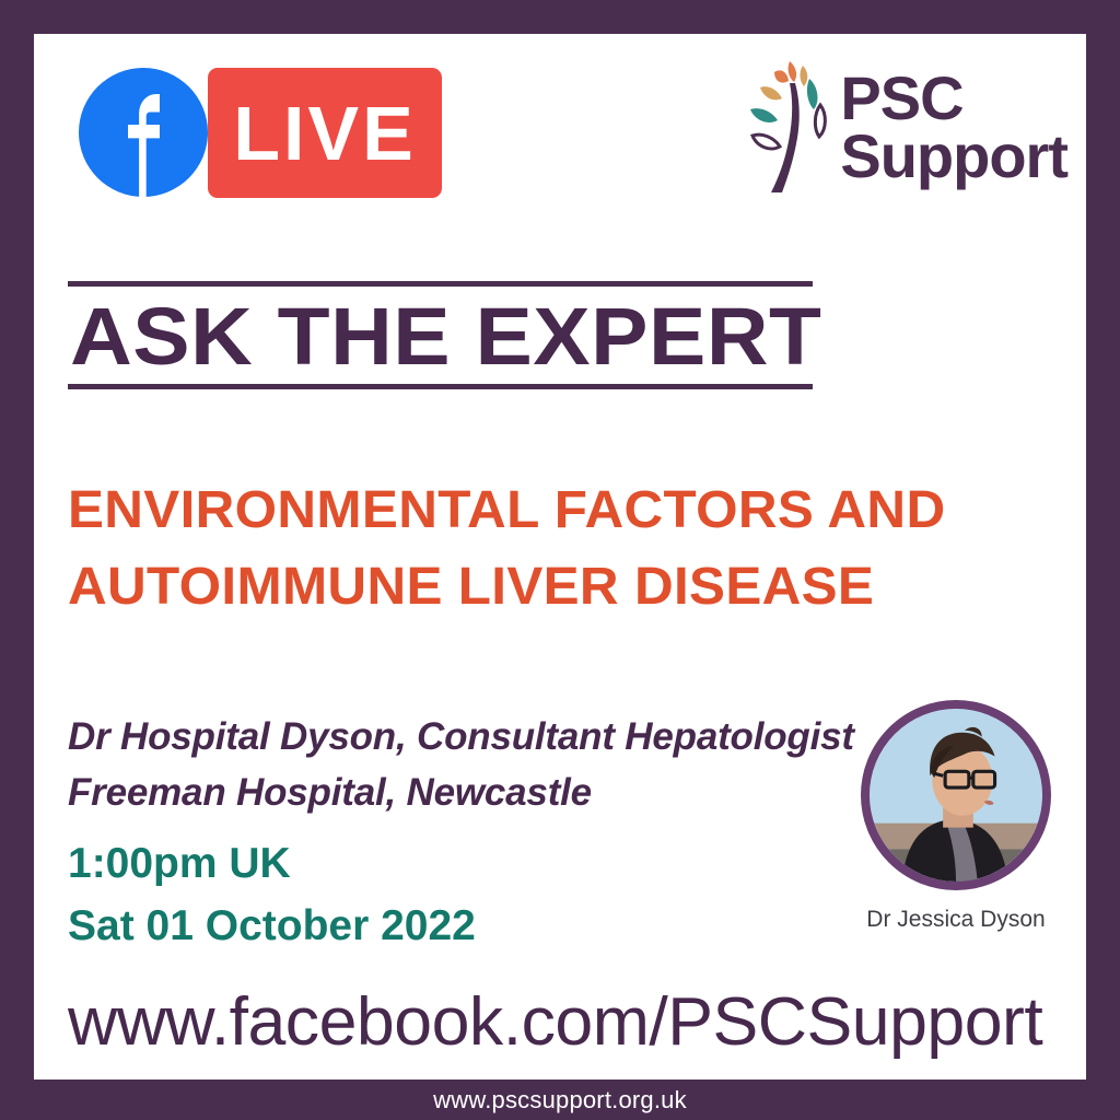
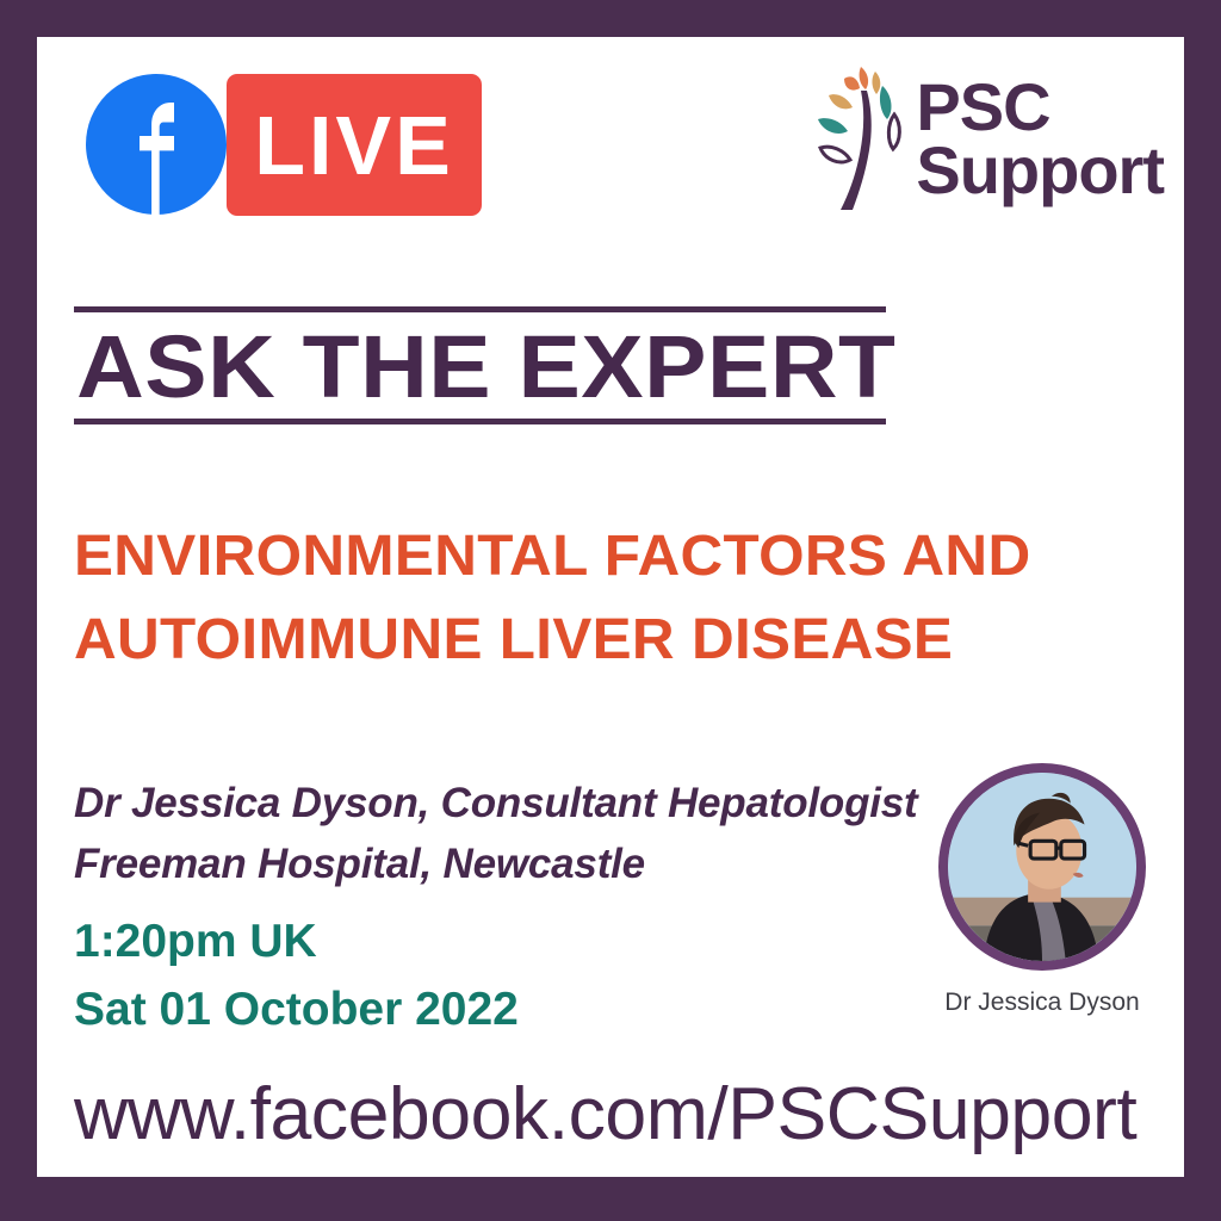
  LIVE
  PSC
  Support
  ASK THE EXPERT
  ENVIRONMENTAL FACTORS AND
  AUTOIMMUNE LIVER DISEASE
- Dr Hospital Dyson, Consultant Hepatologist
+ Dr Jessica Dyson, Consultant Hepatologist
  Freeman Hospital, Newcastle
- 1:00pm UK
+ 1:20pm UK
  Sat 01 October 2022
  Dr Jessica Dyson
  www.facebook.com/PSCSupport
- www.pscsupport.org.uk
